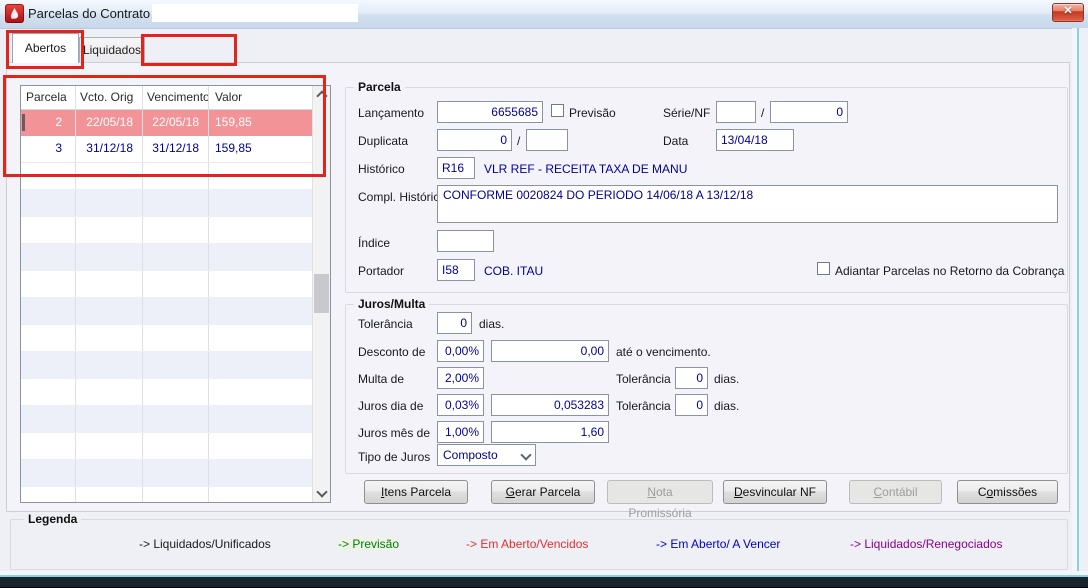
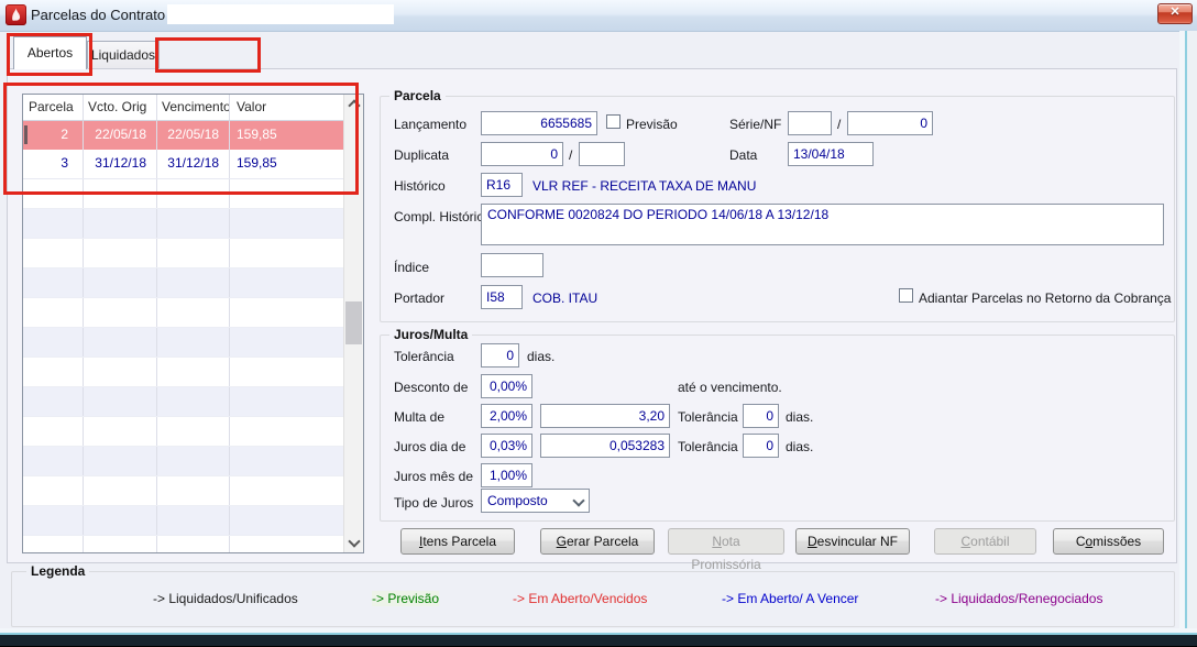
  Parcelas do Contrato
  ✕
  Abertos
  Liquidados
  Parcela
  Vcto. Orig
  Vencimento
  Valor
  2
  22/05/18
  22/05/18
  159,85
  3
  31/12/18
  31/12/18
  159,85
  Parcela
  Lançamento
  6655685
  Previsão
  Série/NF
  /
  0
  Duplicata
  0
  /
  Data
  13/04/18
  Histórico
  R16
  VLR REF - RECEITA TAXA DE MANU
  Compl. Históri
  CONFORME 0020824 DO PERIODO 14/06/18 A 13/12/18
  Índice
  Portador
  I58
  COB. ITAU
  Adiantar Parcelas no Retorno da Cobrança
  Juros/Multa
  Tolerância
  0
  dias.
  Desconto de
  0,00%
- 0,00
  até o vencimento.
  Multa de
  2,00%
+ 3,20
  Tolerância
  0
  dias.
  Juros dia de
  0,03%
  0,053283
  Tolerância
  0
  dias.
  Juros mês de
  1,00%
- 1,60
  Tipo de Juros
  Composto
  Itens Parcela
  Gerar Parcela
  Nota Promissória
  Desvincular NF
  Contábil
  Comissões
  Legenda
  -> Liquidados/Unificados
  -> Previsão
  -> Em Aberto/Vencidos
  -> Em Aberto/ A Vencer
  -> Liquidados/Renegociados
